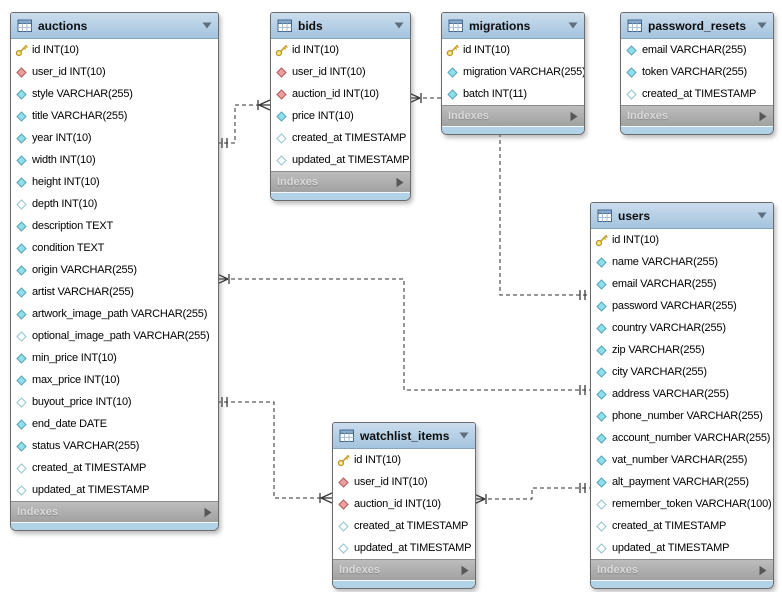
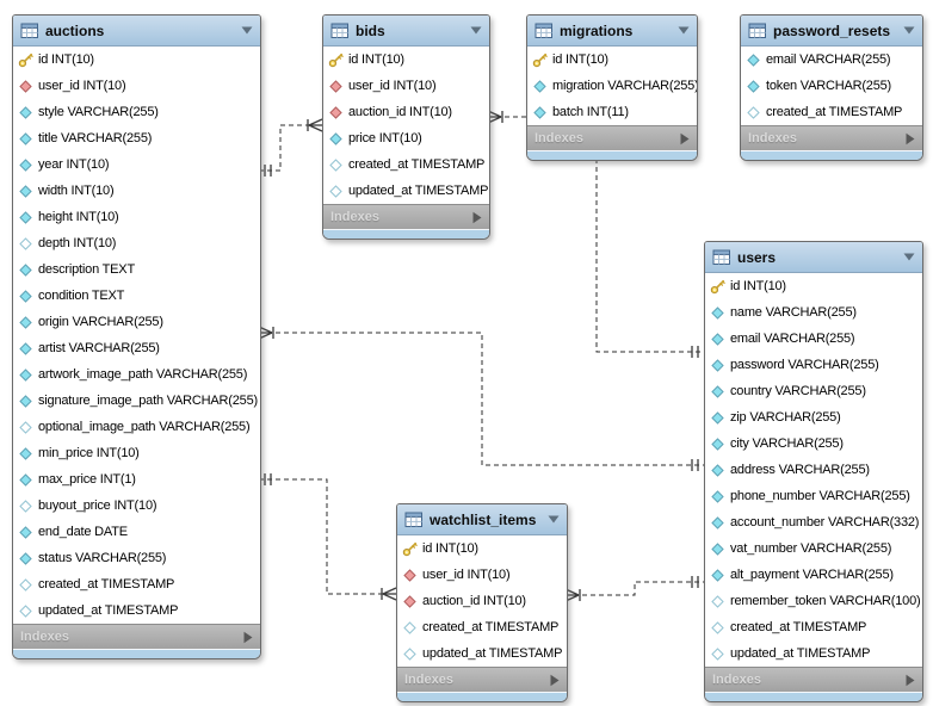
  auctions
  id INT(10)
  user_id INT(10)
  style VARCHAR(255)
  title VARCHAR(255)
  year INT(10)
  width INT(10)
  height INT(10)
  depth INT(10)
  description TEXT
  condition TEXT
  origin VARCHAR(255)
  artist VARCHAR(255)
  artwork_image_path VARCHAR(255)
+ signature_image_path VARCHAR(255)
  optional_image_path VARCHAR(255)
  min_price INT(10)
- max_price INT(10)
+ max_price INT(1)
  buyout_price INT(10)
  end_date DATE
  status VARCHAR(255)
  created_at TIMESTAMP
  updated_at TIMESTAMP
  Indexes
  bids
  id INT(10)
  user_id INT(10)
  auction_id INT(10)
  price INT(10)
  created_at TIMESTAMP
  updated_at TIMESTAMP
  Indexes
  migrations
  id INT(10)
  migration VARCHAR(255)
  batch INT(11)
  Indexes
  password_resets
  email VARCHAR(255)
  token VARCHAR(255)
  created_at TIMESTAMP
  Indexes
  users
  id INT(10)
  name VARCHAR(255)
  email VARCHAR(255)
  password VARCHAR(255)
  country VARCHAR(255)
  zip VARCHAR(255)
  city VARCHAR(255)
  address VARCHAR(255)
  phone_number VARCHAR(255)
- account_number VARCHAR(255)
+ account_number VARCHAR(332)
  vat_number VARCHAR(255)
  alt_payment VARCHAR(255)
  remember_token VARCHAR(100)
  created_at TIMESTAMP
  updated_at TIMESTAMP
  Indexes
  watchlist_items
  id INT(10)
  user_id INT(10)
  auction_id INT(10)
  created_at TIMESTAMP
  updated_at TIMESTAMP
  Indexes
